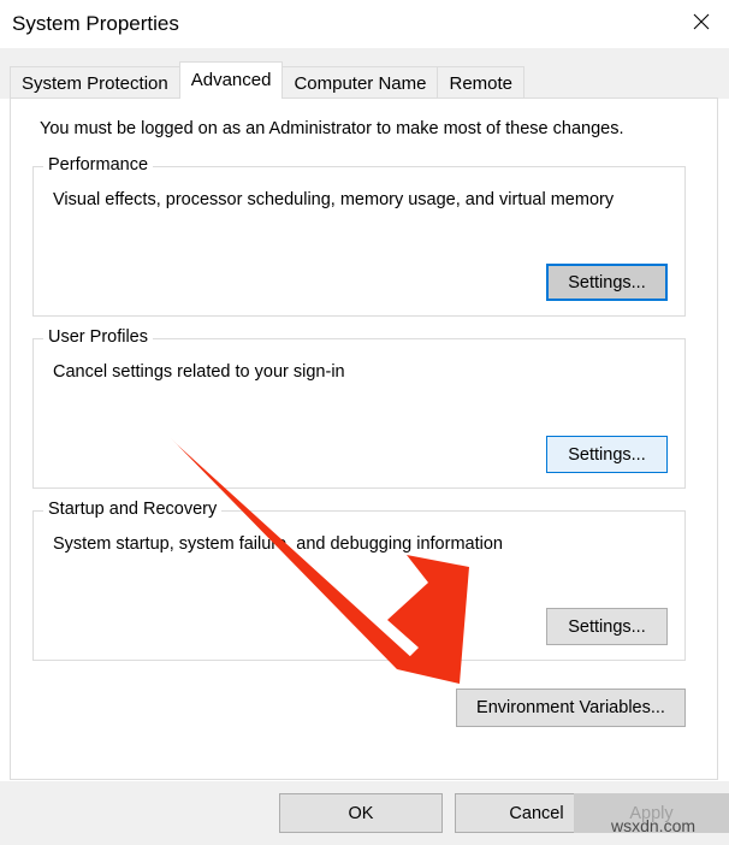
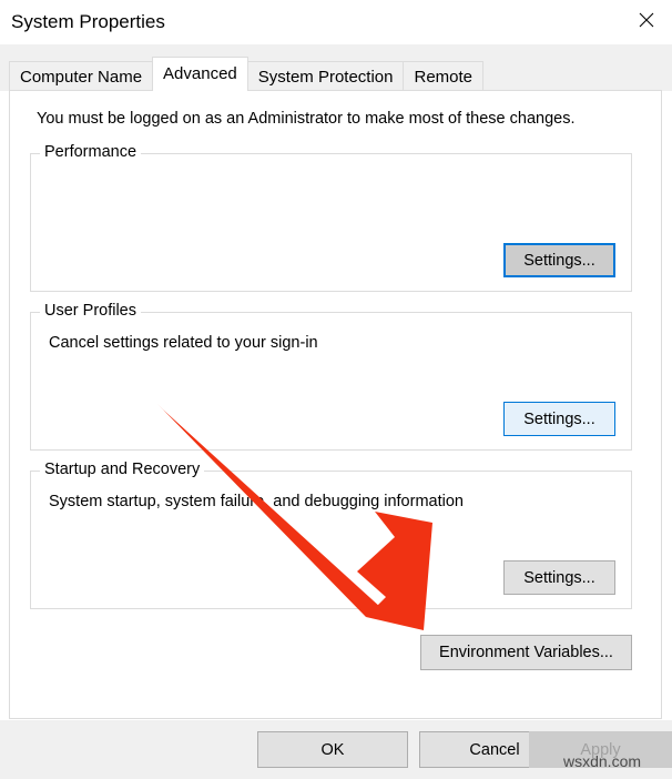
  System Properties
- System Protection
+ Computer Name
  Advanced
- Computer Name
+ System Protection
  Remote
  You must be logged on as an Administrator to make most of these changes.
  Performance
- Visual effects, processor scheduling, memory usage, and virtual memory
  Settings...
  User Profiles
  Cancel settings related to your sign-in
  Settings...
  Startup and Recovery
  System startup, system failur, and debugging information
  Settings...
  Environment Variables...
  OK
  Cancel
  Apply
  wsxdn.com
